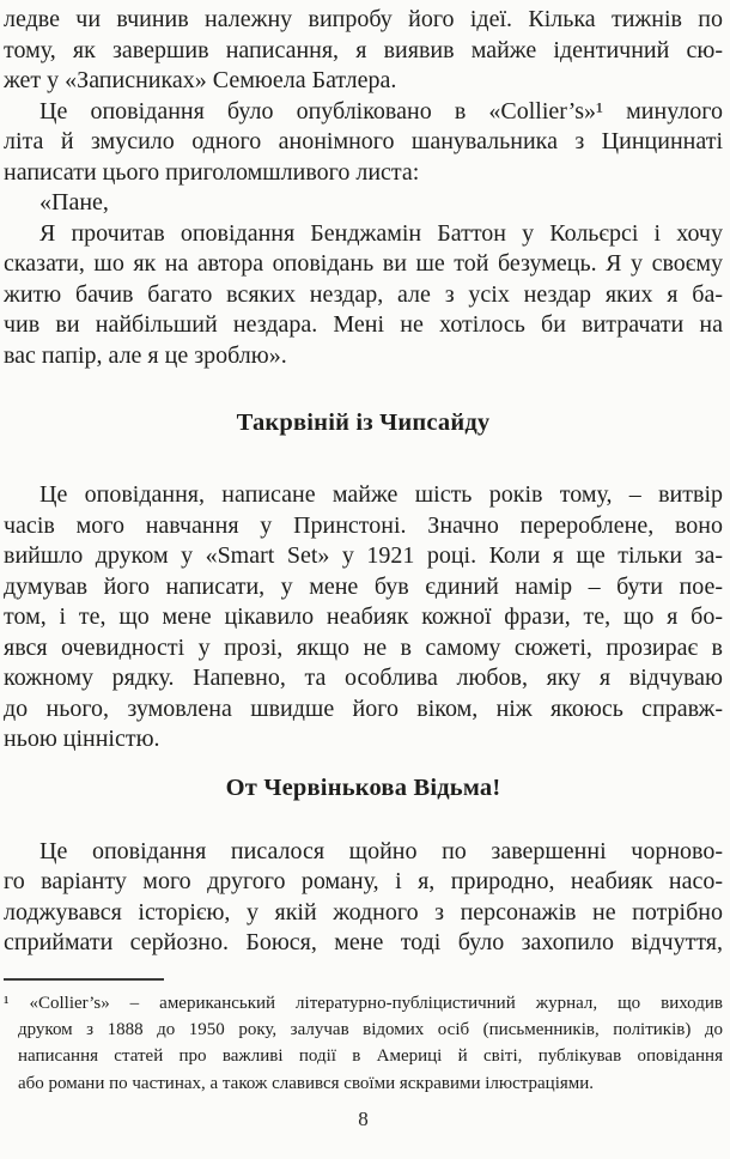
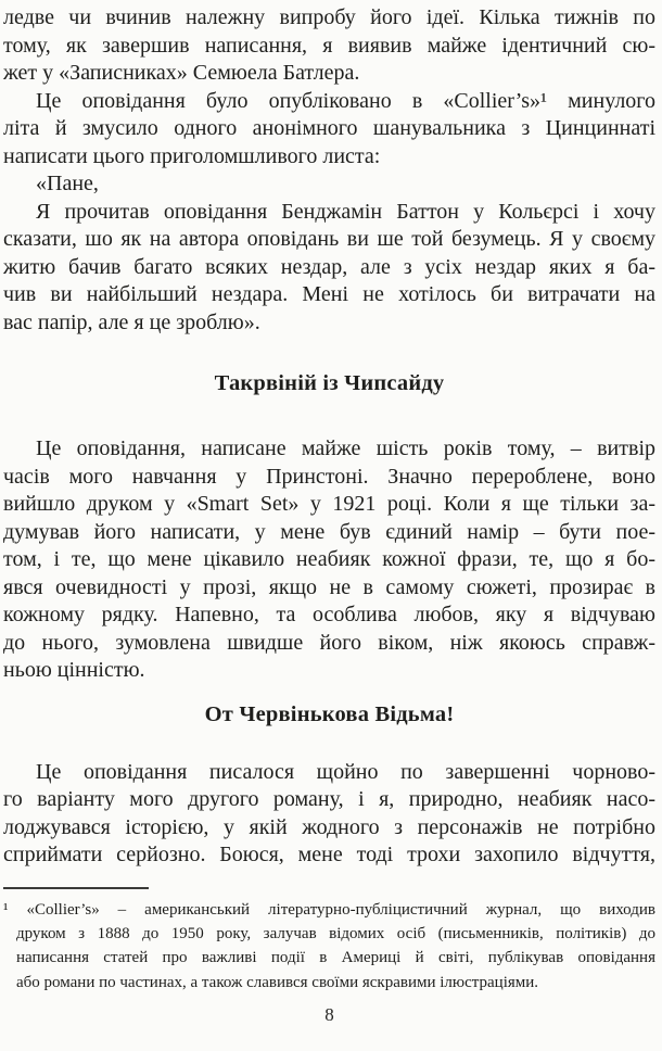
  ледве чи вчинив належну випробу його ідеї. Кілька тижнів по
  тому, як завершив написання, я виявив майже ідентичний сю-
  жет у «Записниках» Семюела Батлера.
  Це оповідання було опубліковано в «Collier’s»¹ минулого
  літа й змусило одного анонімного шанувальника з Цинциннаті
  написати цього приголомшливого листа:
  «Пане,
  Я прочитав оповідання Бенджамін Баттон у Кольєрсі і хочу
  сказати, шо як на автора оповідань ви ше той безумець. Я у своєму
  житю бачив багато всяких нездар, але з усіх нездар яких я ба-
  чив ви найбільший нездара. Мені не хотілось би витрачати на
  вас папір, але я це зроблю».
  Такрвіній із Чипсайду
  Це оповідання, написане майже шість років тому, – витвір
  часів мого навчання у Принстоні. Значно перероблене, воно
  вийшло друком у «Smart Set» у 1921 році. Коли я ще тільки за-
  думував його написати, у мене був єдиний намір – бути пое-
  том, і те, що мене цікавило неабияк кожної фрази, те, що я бо-
  явся очевидності у прозі, якщо не в самому сюжеті, прозирає в
  кожному рядку. Напевно, та особлива любов, яку я відчуваю
  до нього, зумовлена швидше його віком, ніж якоюсь справж-
  ньою цінністю.
  От Червінькова Відьма!
  Це оповідання писалося щойно по завершенні чорново-
  го варіанту мого другого роману, і я, природно, неабияк насо-
  лоджувався історією, у якій жодного з персонажів не потрібно
- сприймати серйозно. Боюся, мене тоді було захопило відчуття,
+ сприймати серйозно. Боюся, мене тоді трохи захопило відчуття,
  ¹ «Collier’s» – американський літературно-публіцистичний журнал, що виходив
  друком з 1888 до 1950 року, залучав відомих осіб (письменників, політиків) до
  написання статей про важливі події в Америці й світі, публікував оповідання
  або романи по частинах, а також славився своїми яскравими ілюстраціями.
  8
